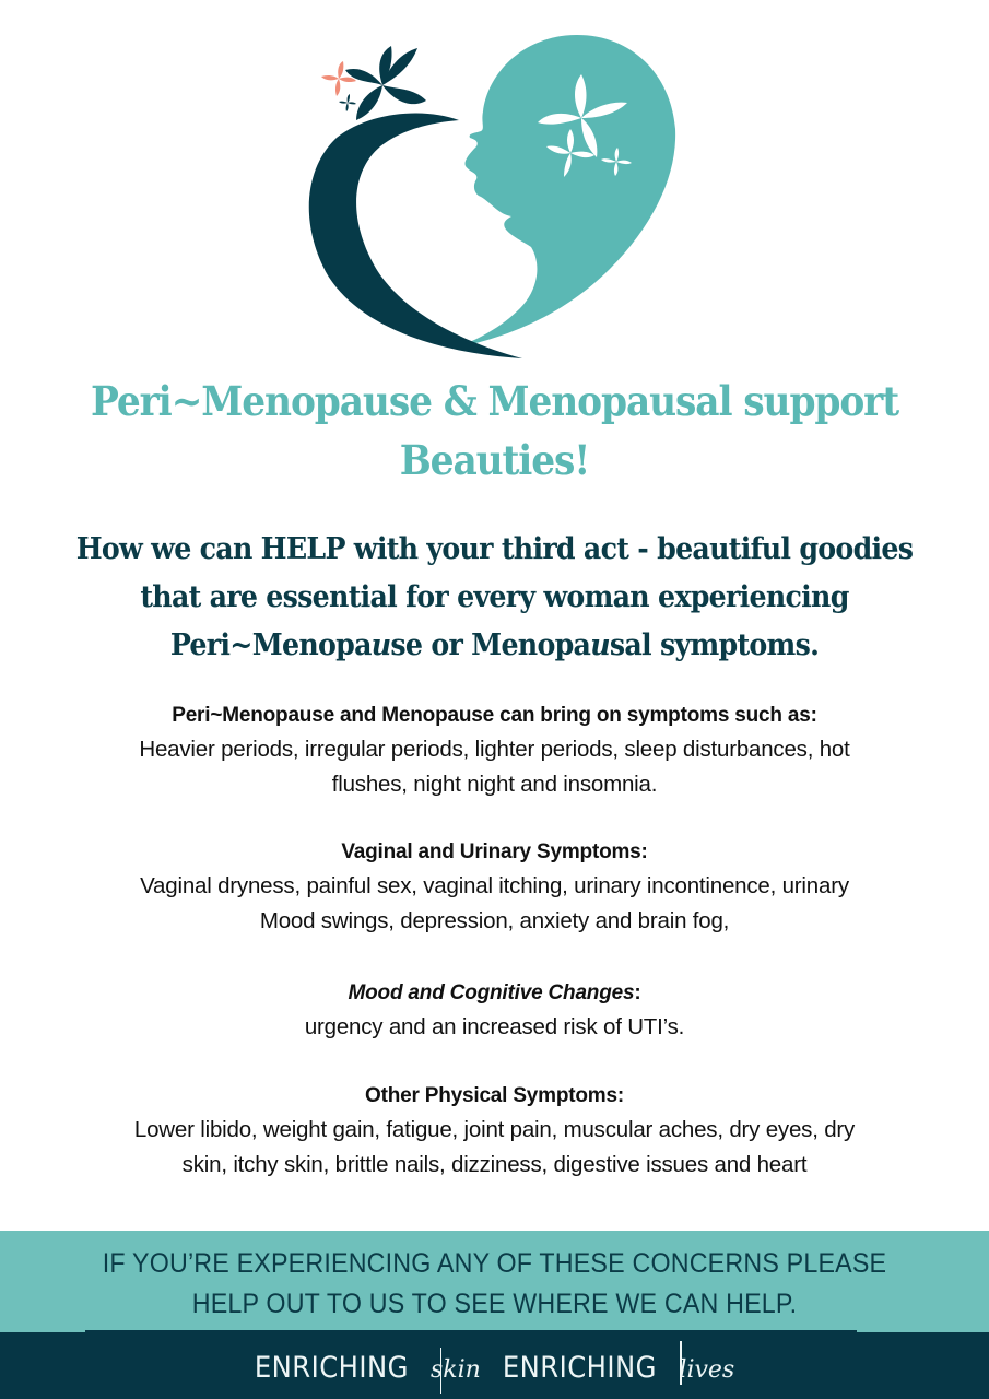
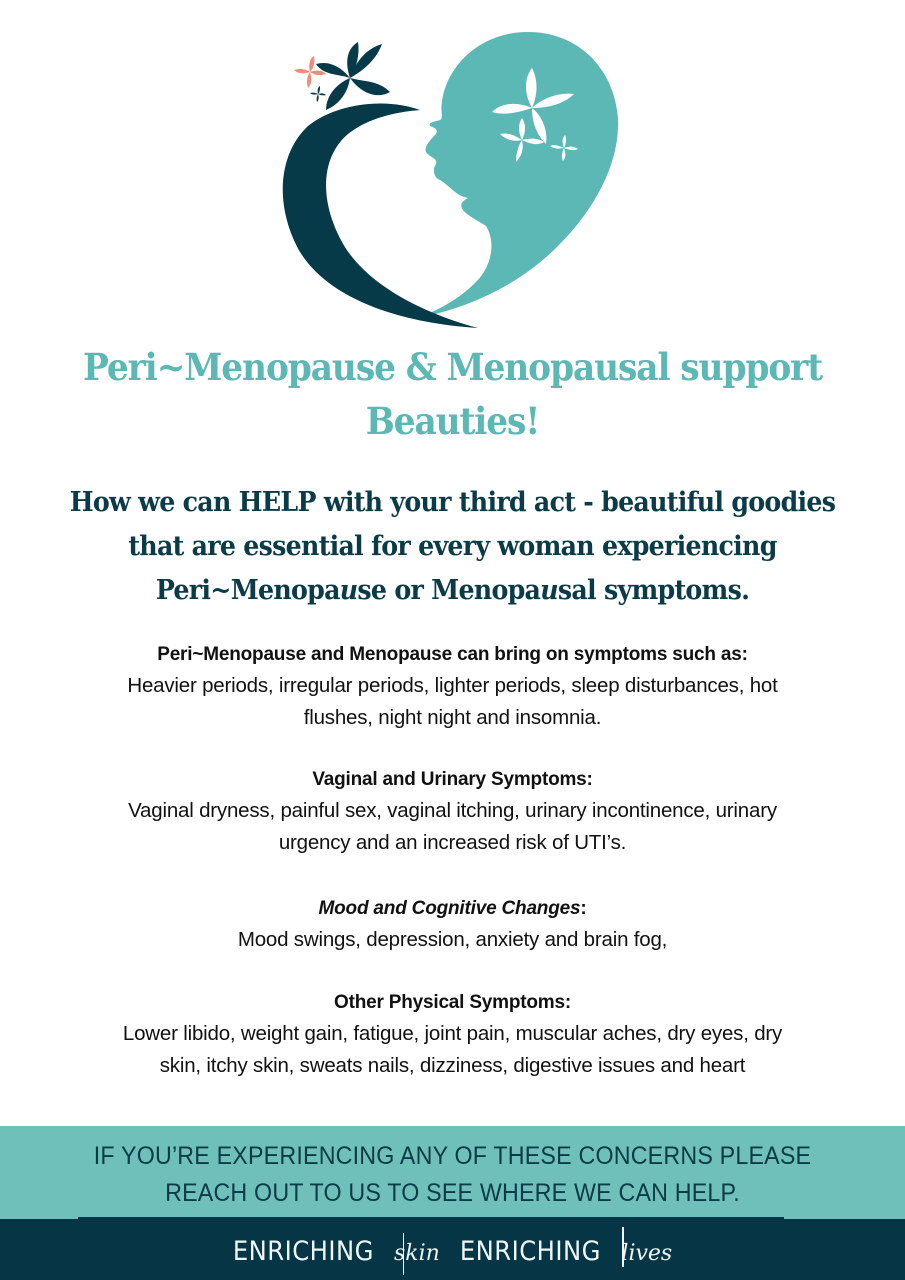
  Peri~Menopause & Menopausal support
  Beauties!
  How we can HELP with your third act - beautiful goodies
  that are essential for every woman experiencing
  Peri~Menopause or Menopausal symptoms.
  Peri~Menopause and Menopause can bring on symptoms such as:
  Heavier periods, irregular periods, lighter periods, sleep disturbances, hot
  flushes, night night and insomnia.
  Vaginal and Urinary Symptoms:
  Vaginal dryness, painful sex, vaginal itching, urinary incontinence, urinary
- Mood swings, depression, anxiety and brain fog,
+ urgency and an increased risk of UTI’s.
  Mood and Cognitive Changes:
- urgency and an increased risk of UTI’s.
+ Mood swings, depression, anxiety and brain fog,
  Other Physical Symptoms:
  Lower libido, weight gain, fatigue, joint pain, muscular aches, dry eyes, dry
- skin, itchy skin, brittle nails, dizziness, digestive issues and heart
+ skin, itchy skin, sweats nails, dizziness, digestive issues and heart
  IF YOU’RE EXPERIENCING ANY OF THESE CONCERNS PLEASE
- HELP OUT TO US TO SEE WHERE WE CAN HELP.
+ REACH OUT TO US TO SEE WHERE WE CAN HELP.
  ENRICHING skin ENRICHING lives
